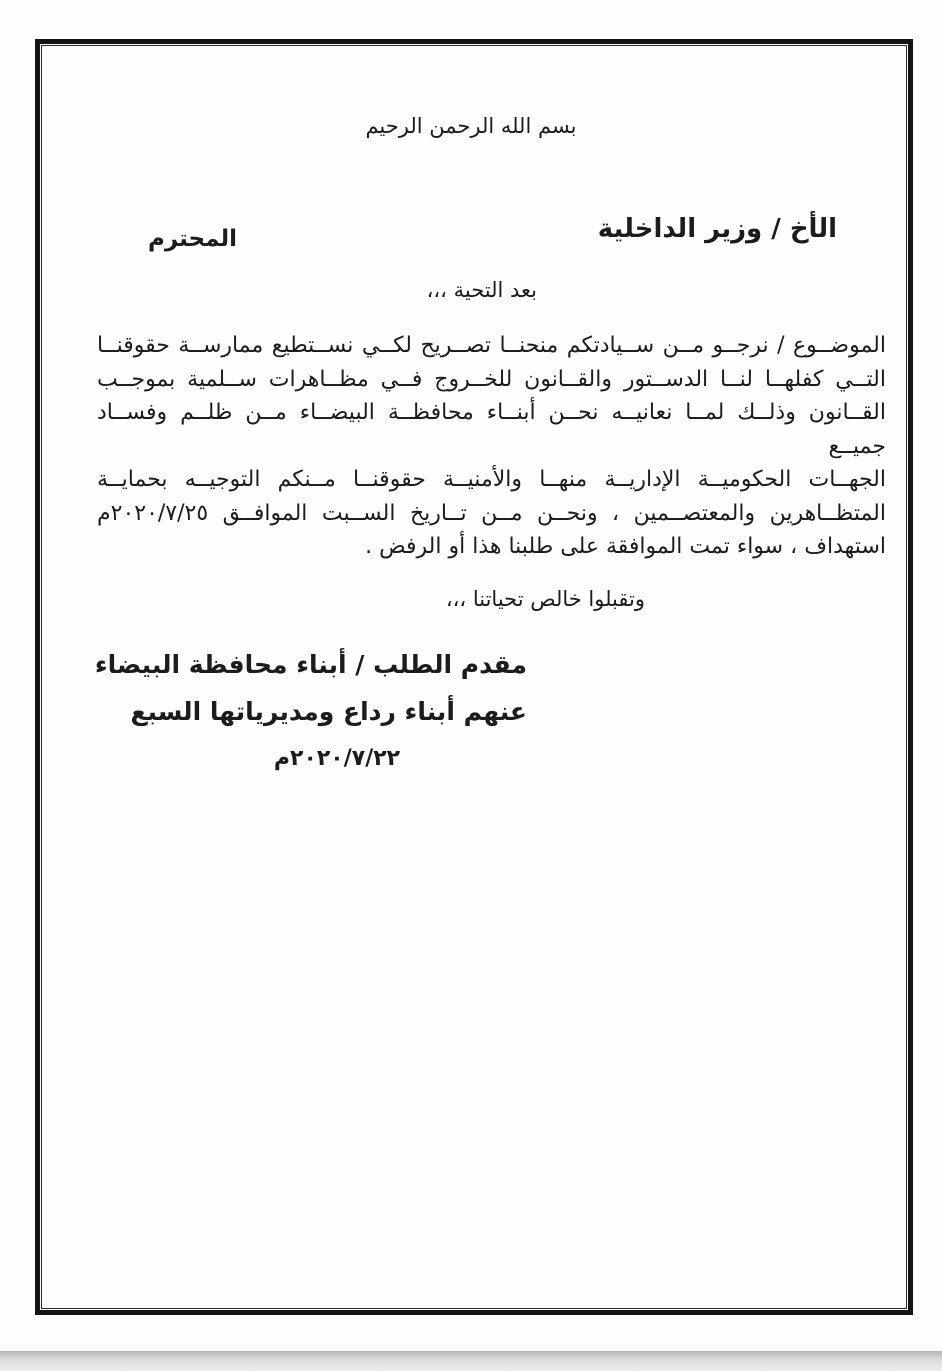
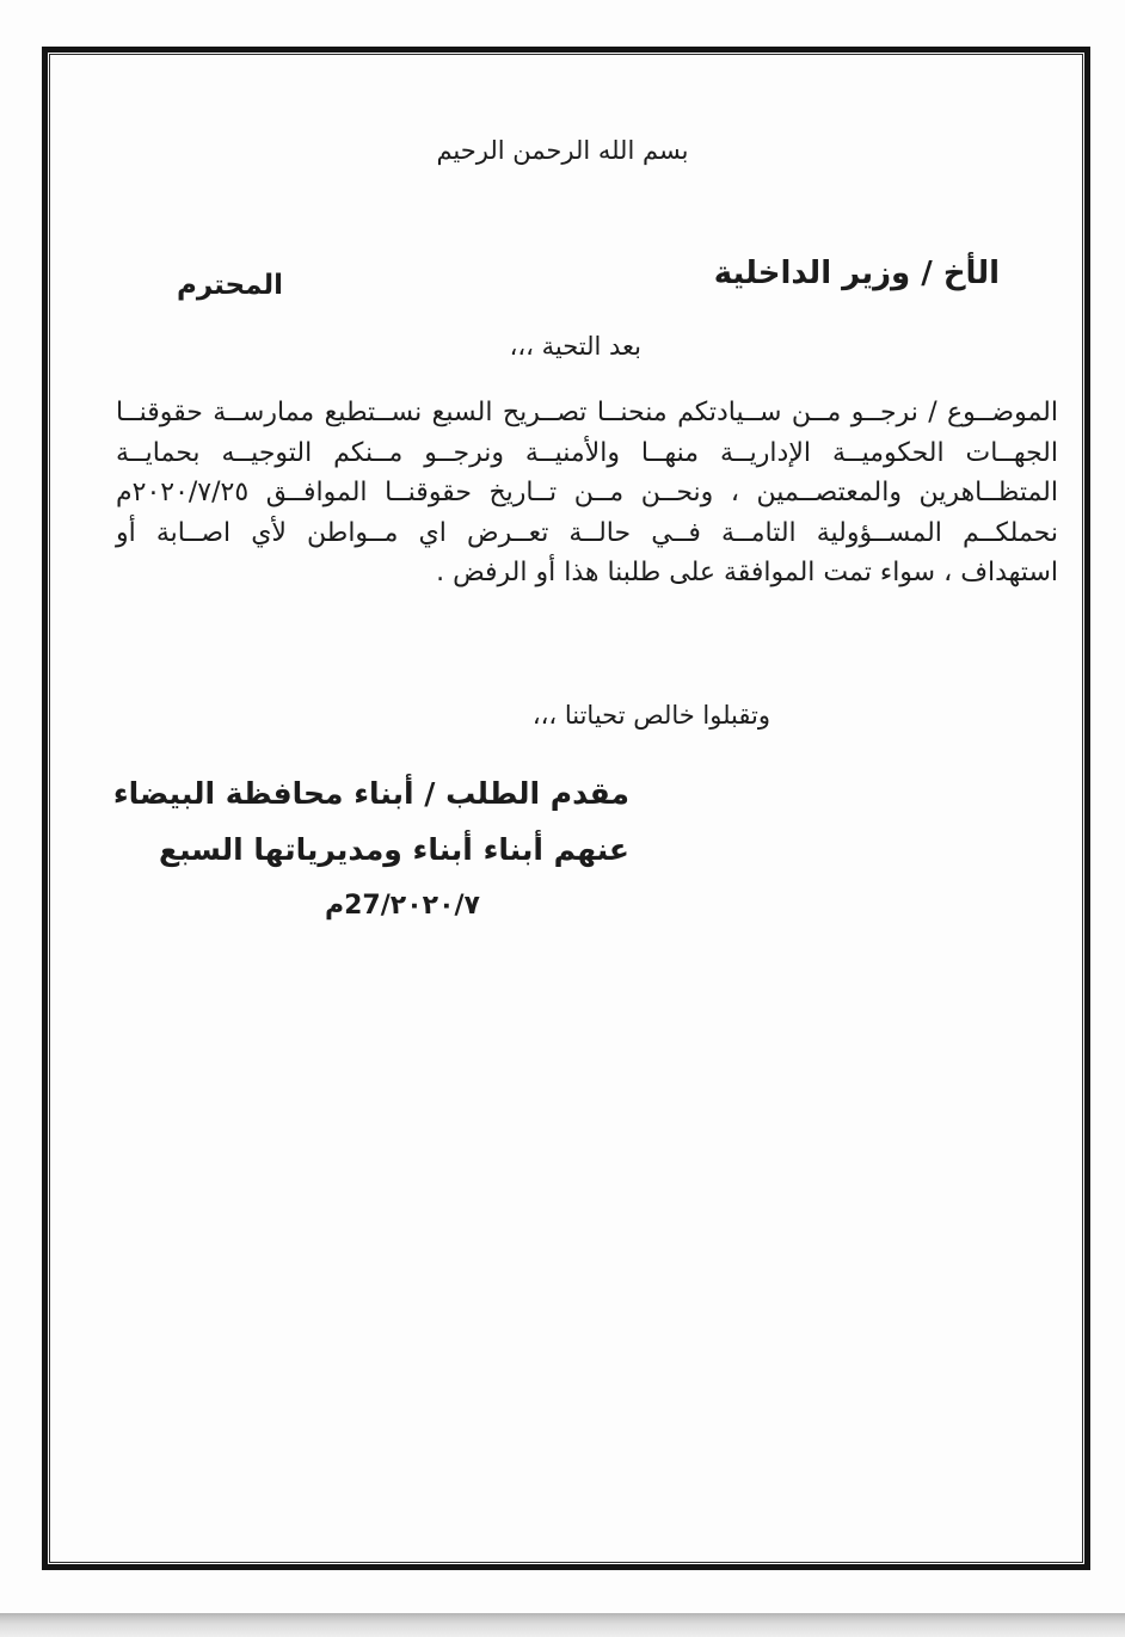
  بسم الله الرحمن الرحيم
  الأخ / وزير الداخلية
  المحترم
  بعد التحية ،،،
- الموضــوع / نرجــو مــن ســيادتكم منحنــا تصــريح لكــي نســتطيع ممارســة حقوقنــا
+ الموضــوع / نرجــو مــن ســيادتكم منحنــا تصــريح السبع نســتطيع ممارســة حقوقنــا
- التــي كفلهــا لنــا الدســتور والقــانون للخــروج فــي مظــاهرات ســلمية بموجــب
- القــانون وذلــك لمــا نعانيــه نحــن أبنــاء محافظــة البيضــاء مــن ظلــم وفســاد جميــع
- الجهــات الحكوميــة الإداريــة منهــا والأمنيــة حقوقنــا مــنكم التوجيــه بحمايــة
+ الجهــات الحكوميــة الإداريــة منهــا والأمنيــة ونرجــو مــنكم التوجيــه بحمايــة
- المتظــاهرين والمعتصــمين ، ونحــن مــن تــاريخ الســبت الموافــق ٢٠٢٠/٧/٢٥م
+ المتظــاهرين والمعتصــمين ، ونحــن مــن تــاريخ حقوقنــا الموافــق ٢٠٢٠/٧/٢٥م
+ نحملكــم المســؤولية التامــة فــي حالــة تعــرض اي مــواطن لأي اصــابة أو
  استهداف ، سواء تمت الموافقة على طلبنا هذا أو الرفض .
  وتقبلوا خالص تحياتنا ،،،
  مقدم الطلب / أبناء محافظة البيضاء
- عنهم أبناء رداع ومديرياتها السبع
+ عنهم أبناء أبناء ومديرياتها السبع
- ٢٠٢٠/٧/٢٢م
+ ٢٠٢٠/٧/27م
